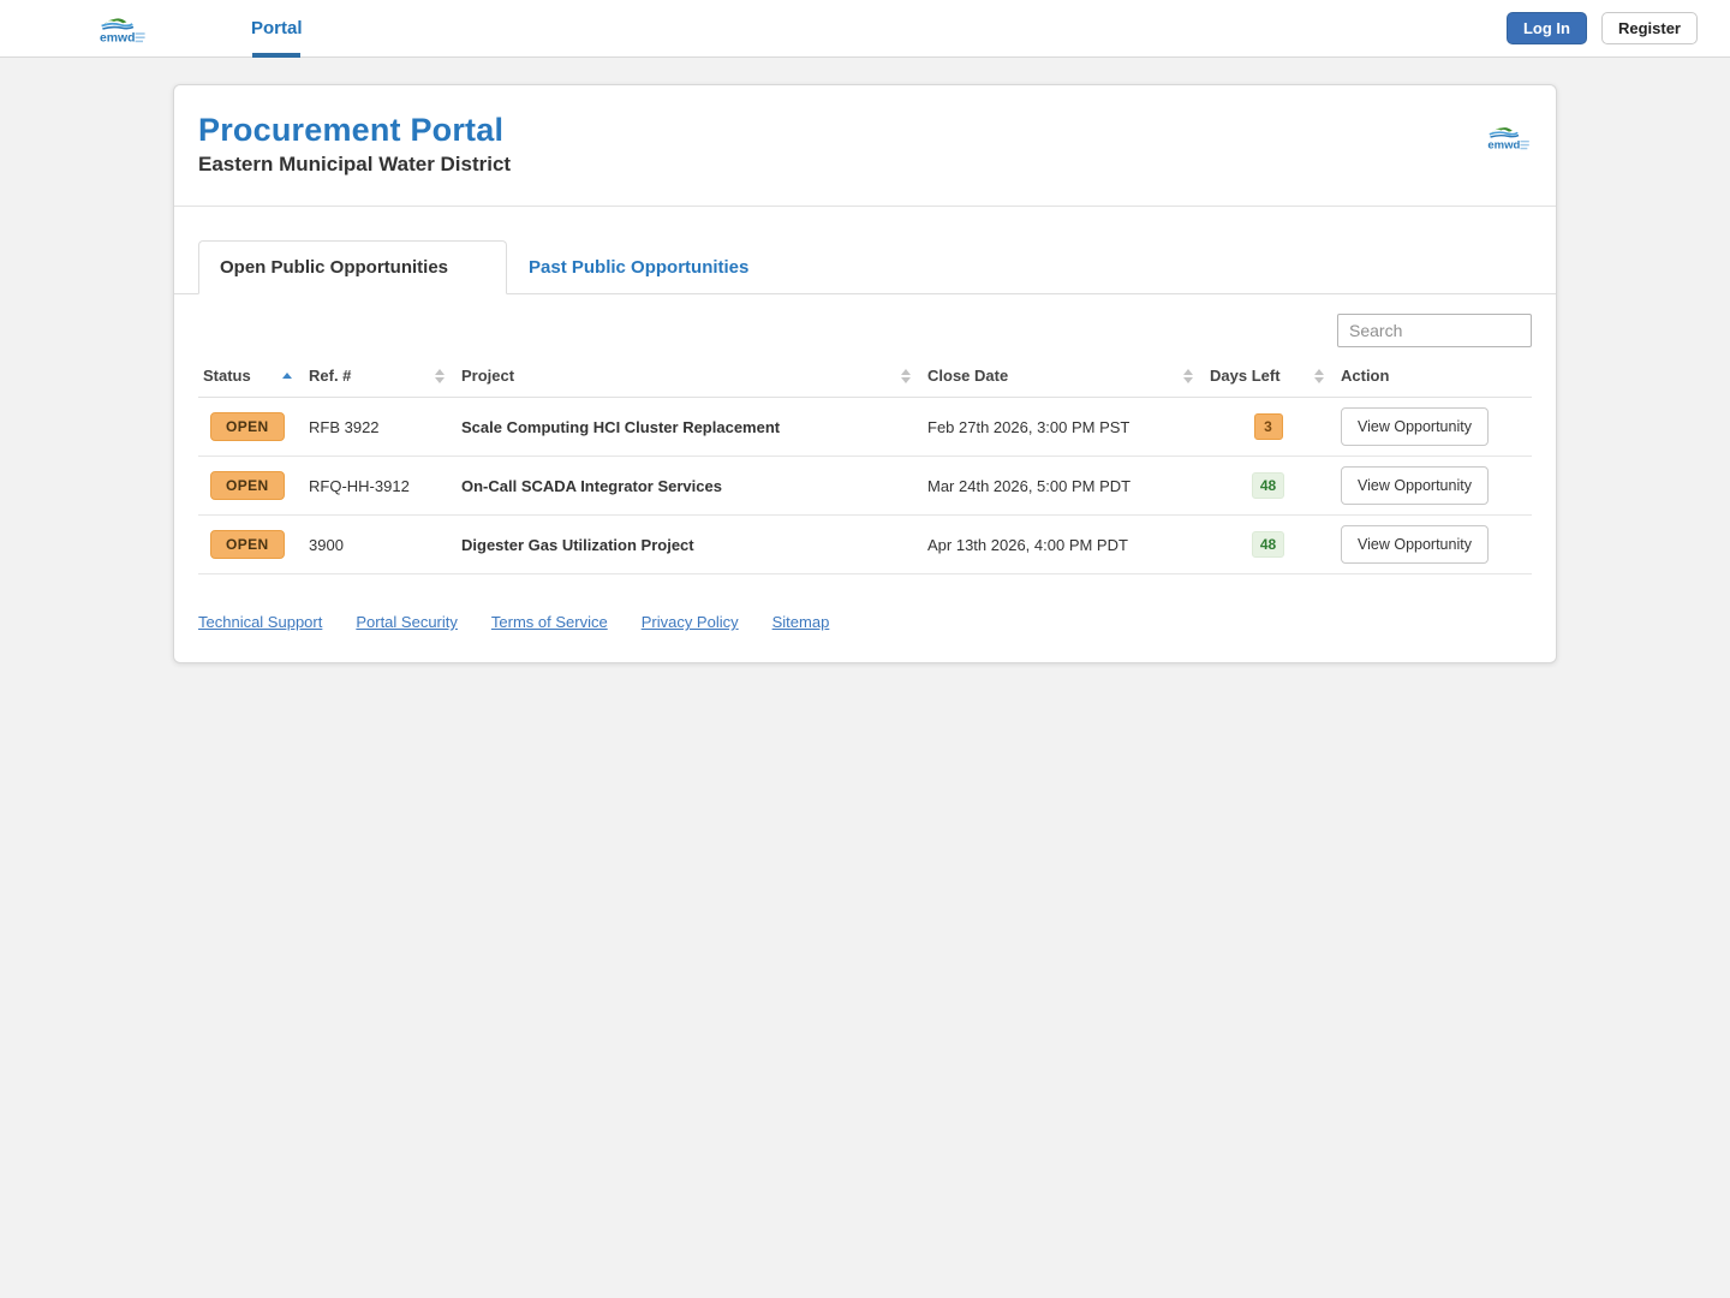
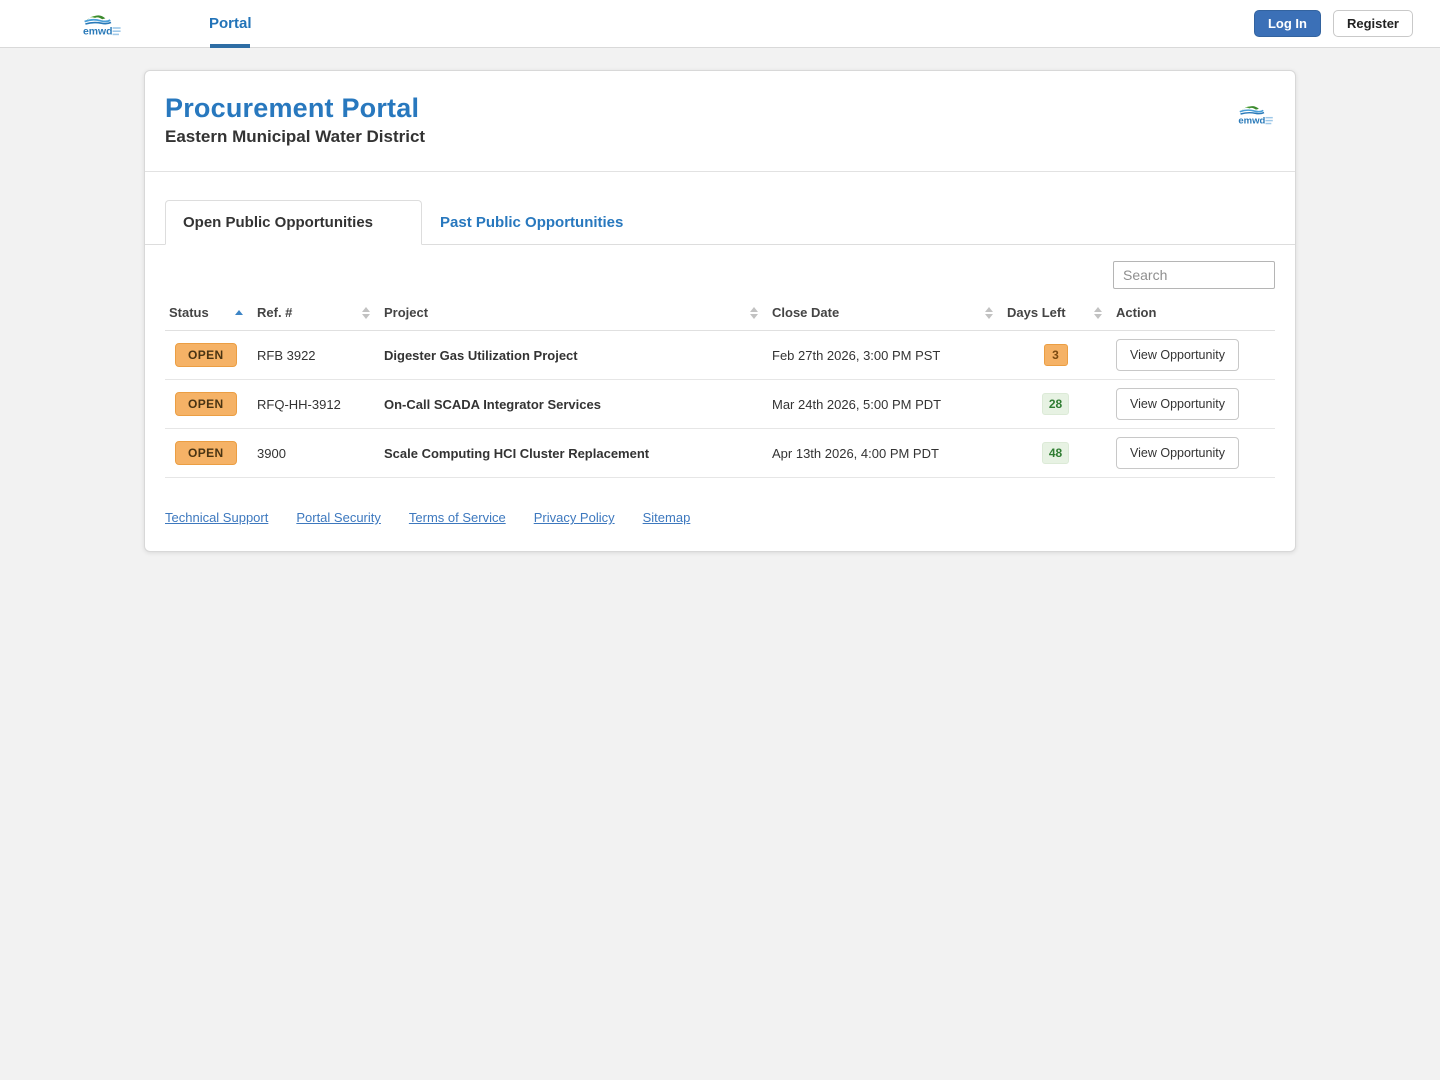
  emwd
  Portal
  Log In
  Register
  Procurement Portal
  Eastern Municipal Water District
  emwd
  Open Public Opportunities
  Past Public Opportunities
  Search
  Status	Ref. #	Project	Close Date	Days Left	Action
- OPEN	RFB 3922	Scale Computing HCI Cluster Replacement	Feb 27th 2026, 3:00 PM PST	3	View Opportunity
+ OPEN	RFB 3922	Digester Gas Utilization Project	Feb 27th 2026, 3:00 PM PST	3	View Opportunity
- OPEN	RFQ-HH-3912	On-Call SCADA Integrator Services	Mar 24th 2026, 5:00 PM PDT	48	View Opportunity
+ OPEN	RFQ-HH-3912	On-Call SCADA Integrator Services	Mar 24th 2026, 5:00 PM PDT	28	View Opportunity
- OPEN	3900	Digester Gas Utilization Project	Apr 13th 2026, 4:00 PM PDT	48	View Opportunity
+ OPEN	3900	Scale Computing HCI Cluster Replacement	Apr 13th 2026, 4:00 PM PDT	48	View Opportunity
  Technical Support
  Portal Security
  Terms of Service
  Privacy Policy
  Sitemap
